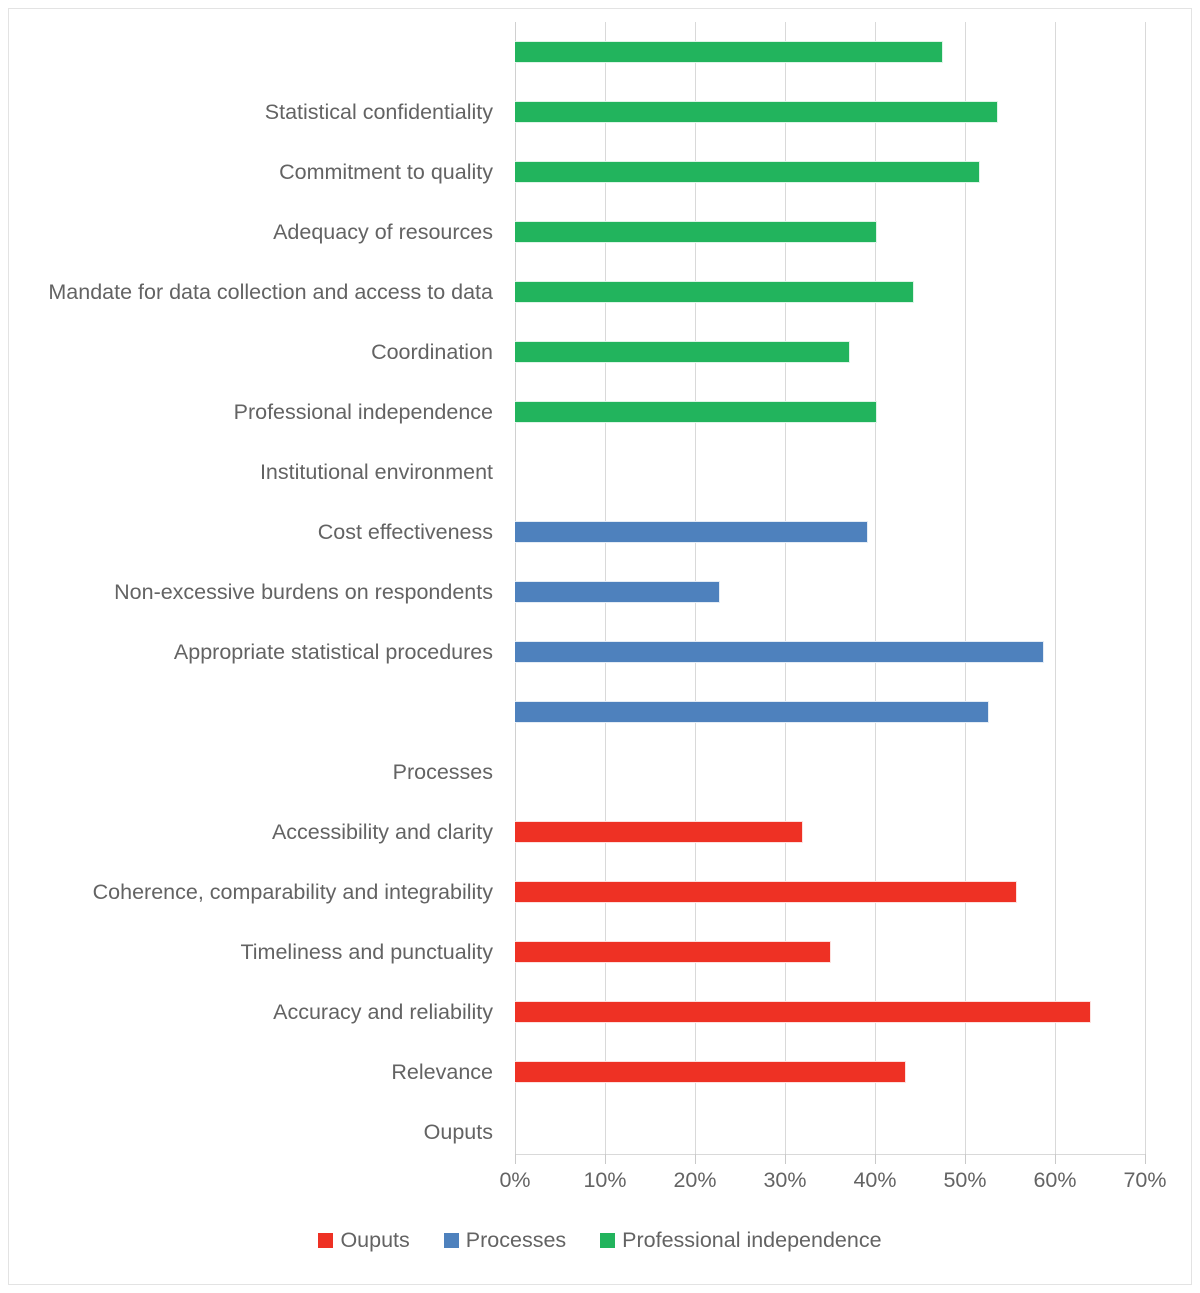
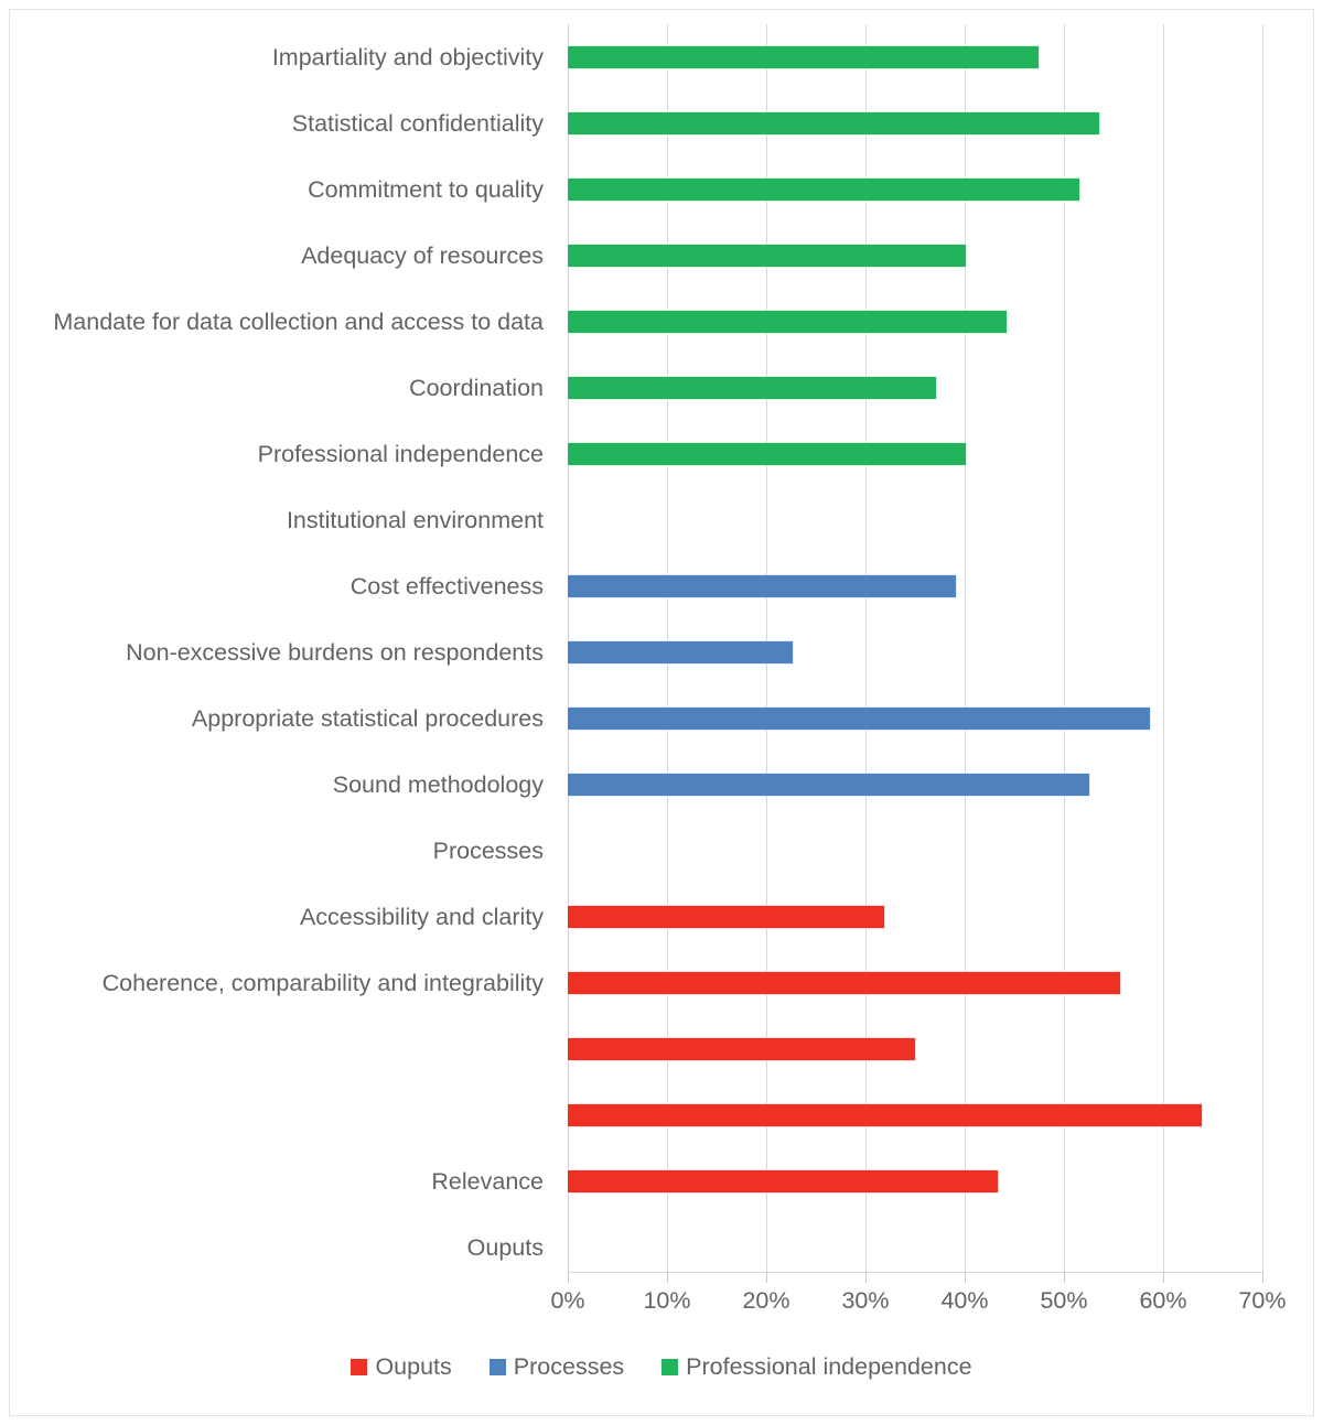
+ Impartiality and objectivity
  Statistical confidentiality
  Commitment to quality
  Adequacy of resources
  Mandate for data collection and access to data
  Coordination
  Professional independence
  Institutional environment
  Cost effectiveness
  Non-excessive burdens on respondents
  Appropriate statistical procedures
+ Sound methodology
  Processes
  Accessibility and clarity
  Coherence, comparability and integrability
- Timeliness and punctuality
- Accuracy and reliability
  Relevance
  Ouputs
  0%
  10%
  20%
  30%
  40%
  50%
  60%
  70%
  Ouputs
  Processes
  Professional independence
